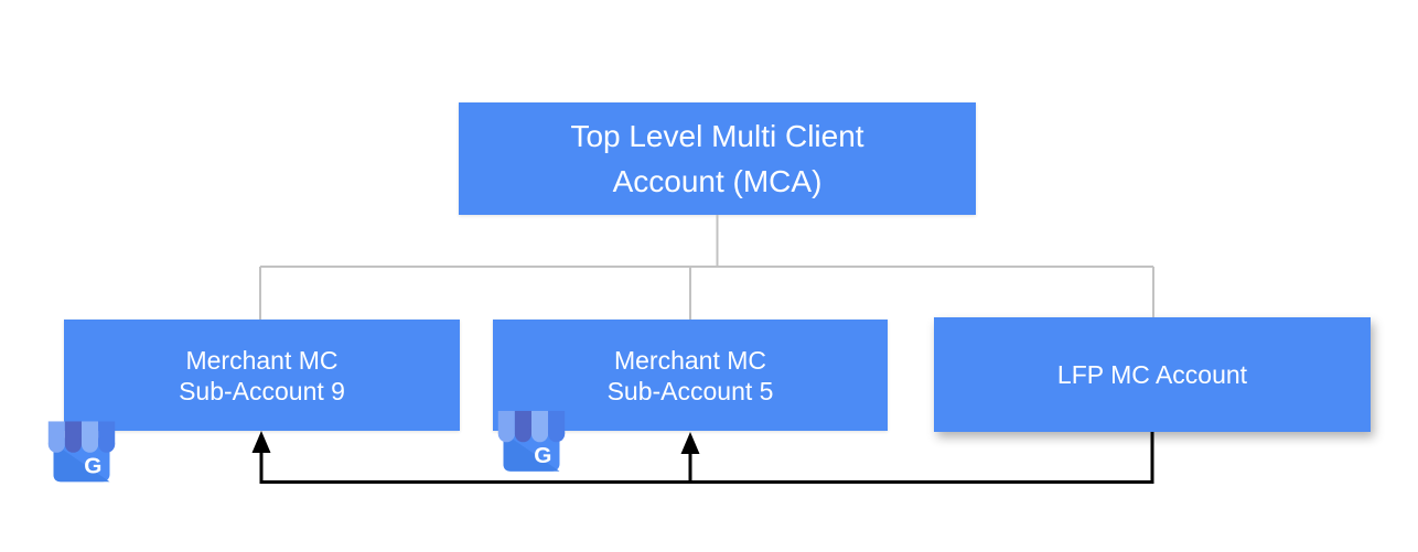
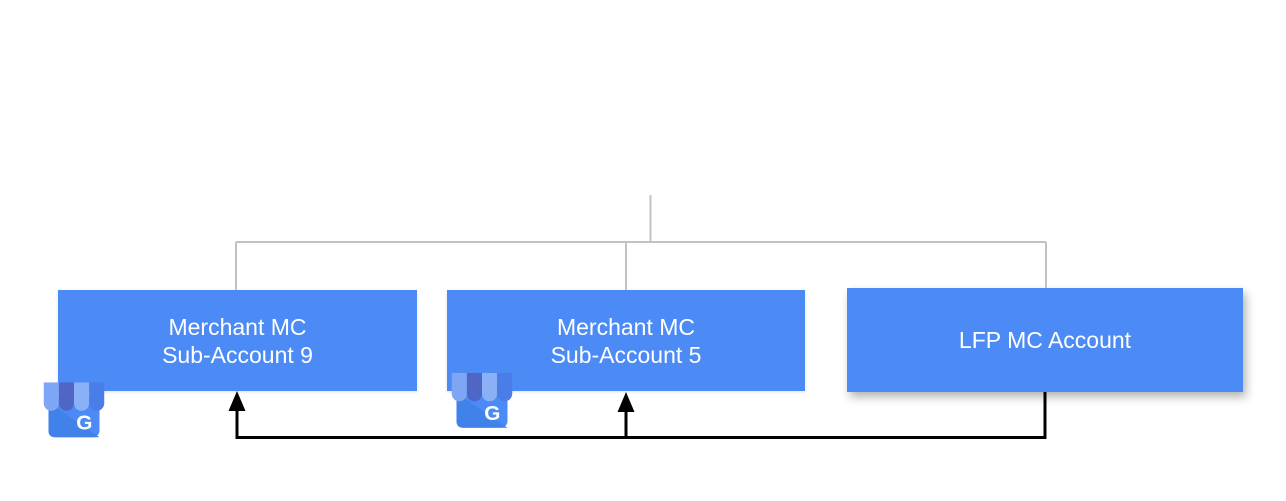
- Top Level Multi Client
- Account (MCA)
  Merchant MC
  Sub-Account 9
  Merchant MC
  Sub-Account 5
  LFP MC Account
  G
  G
